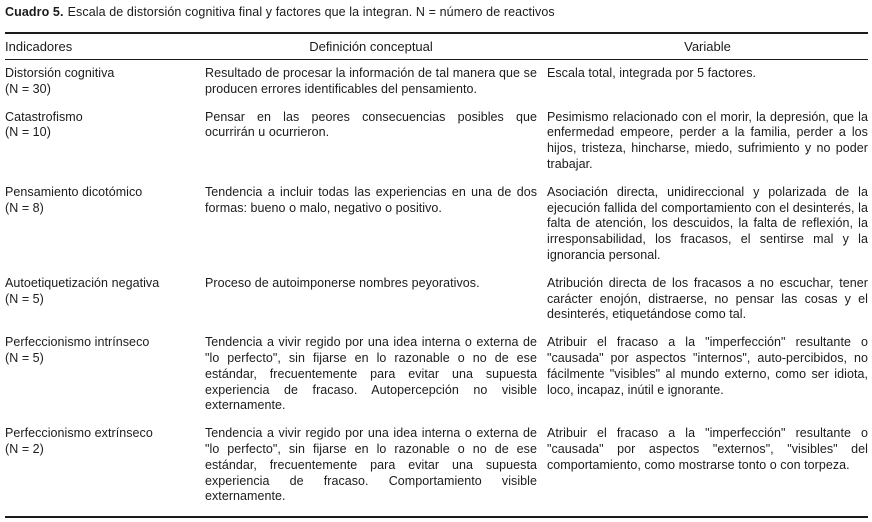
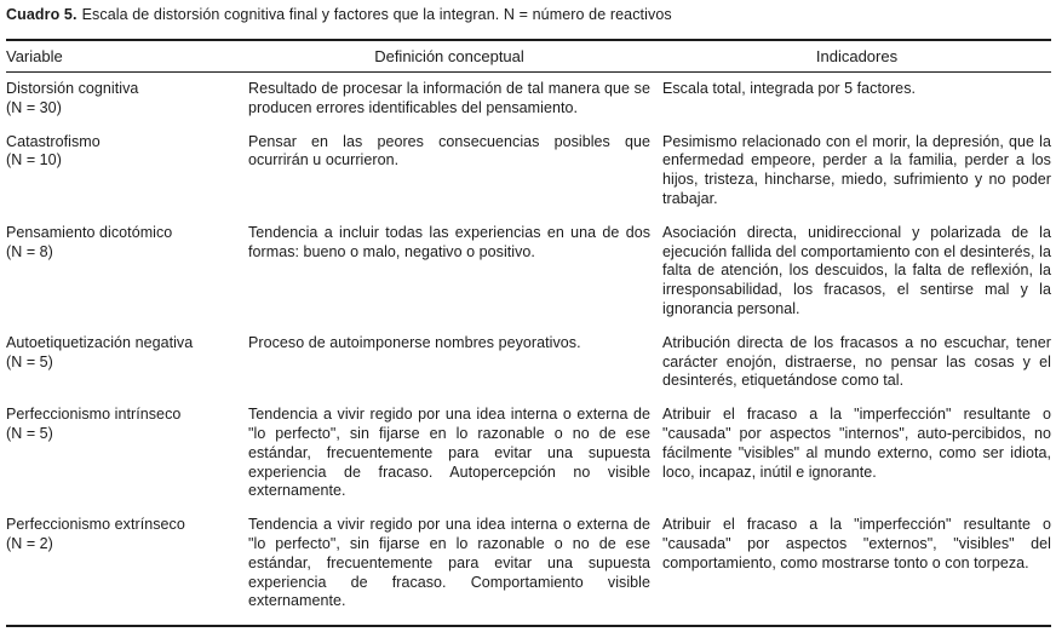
  Cuadro 5. Escala de distorsión cognitiva final y factores que la integran. N = número de reactivos
- Indicadores
+ Variable
  Definición conceptual
- Variable
+ Indicadores
  Distorsión cognitiva
  (N = 30)
  Resultado de procesar la información de tal manera que se producen errores identificables del pensamiento.
  Escala total, integrada por 5 factores.
  Catastrofismo
  (N = 10)
  Pensar en las peores consecuencias posibles que ocurrirán u ocurrieron.
  Pesimismo relacionado con el morir, la depresión, que la enfermedad empeore, perder a la familia, perder a los hijos, tristeza, hincharse, miedo, sufrimiento y no poder trabajar.
  Pensamiento dicotómico
  (N = 8)
  Tendencia a incluir todas las experiencias en una de dos formas: bueno o malo, negativo o positivo.
  Asociación directa, unidireccional y polarizada de la ejecución fallida del comportamiento con el desinterés, la falta de atención, los descuidos, la falta de reflexión, la irresponsabilidad, los fracasos, el sentirse mal y la ignorancia personal.
  Autoetiquetización negativa
  (N = 5)
  Proceso de autoimponerse nombres peyorativos.
  Atribución directa de los fracasos a no escuchar, tener carácter enojón, distraerse, no pensar las cosas y el desinterés, etiquetándose como tal.
  Perfeccionismo intrínseco
  (N = 5)
  Tendencia a vivir regido por una idea interna o externa de "lo perfecto", sin fijarse en lo razonable o no de ese estándar, frecuentemente para evitar una supuesta experiencia de fracaso. Autopercepción no visible externamente.
  Atribuir el fracaso a la "imperfección" resultante o "causada" por aspectos "internos", auto-percibidos, no fácilmente "visibles" al mundo externo, como ser idiota, loco, incapaz, inútil e ignorante.
  Perfeccionismo extrínseco
  (N = 2)
  Tendencia a vivir regido por una idea interna o externa de "lo perfecto", sin fijarse en lo razonable o no de ese estándar, frecuentemente para evitar una supuesta experiencia de fracaso. Comportamiento visible externamente.
  Atribuir el fracaso a la "imperfección" resultante o "causada" por aspectos "externos", "visibles" del comportamiento, como mostrarse tonto o con torpeza.
